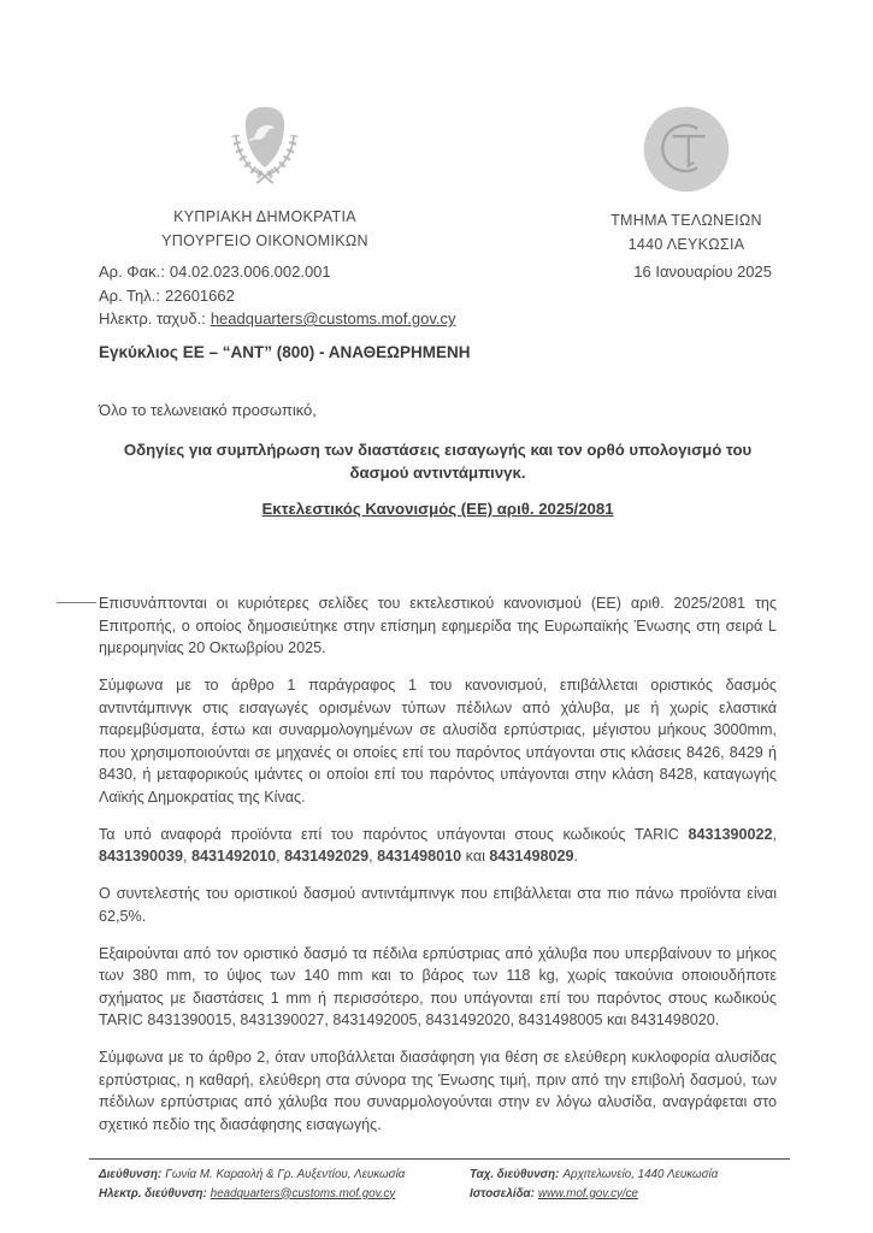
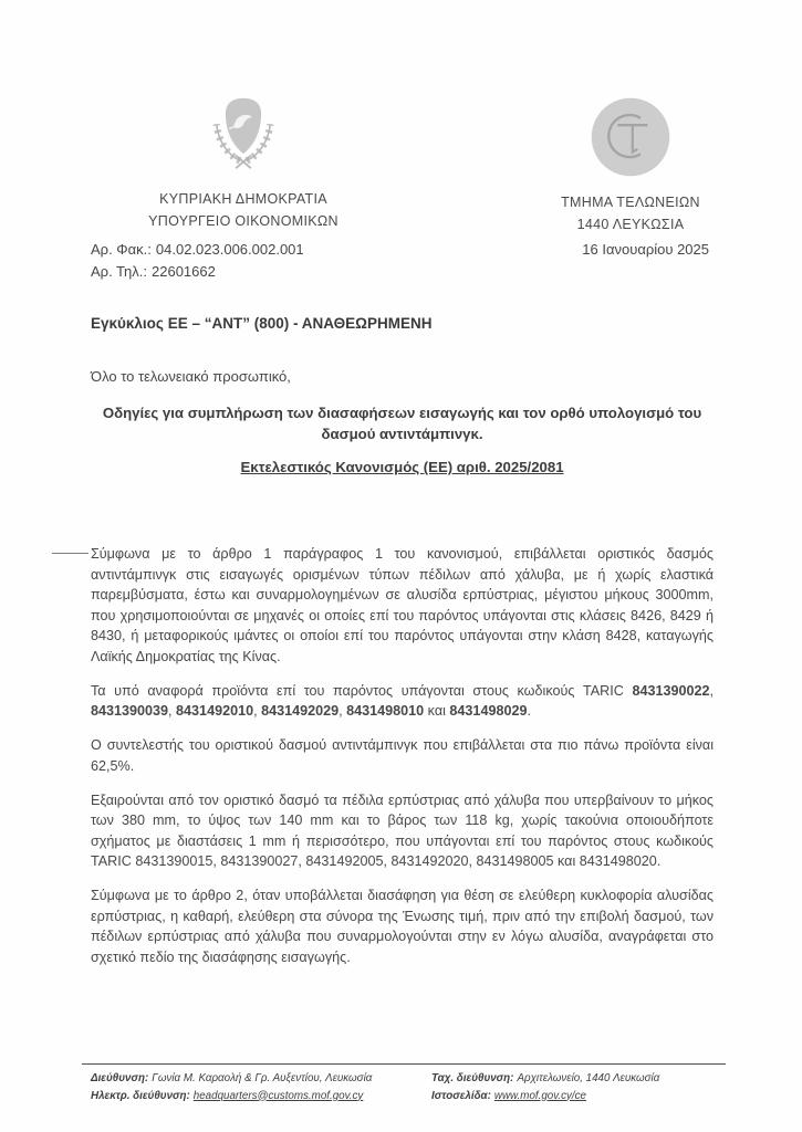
  ΚΥΠΡΙΑΚΗ ΔΗΜΟΚΡΑΤΙΑ
  ΥΠΟΥΡΓΕΙΟ ΟΙΚΟΝΟΜΙΚΩΝ
  ΤΜΗΜΑ ΤΕΛΩΝΕΙΩΝ
  1440 ΛΕΥΚΩΣΙΑ
  Αρ. Φακ.: 04.02.023.006.002.001
  Αρ. Τηλ.: 22601662
- Ηλεκτρ. ταχυδ.: headquarters@customs.mof.gov.cy
  16 Ιανουαρίου 2025
  Εγκύκλιος ΕΕ – “ΑΝΤ” (800) - ΑΝΑΘΕΩΡΗΜΕΝΗ
  Όλο το τελωνειακό προσωπικό,
- Οδηγίες για συμπλήρωση των διαστάσεις εισαγωγής και τον ορθό υπολογισμό του δασμού αντιντάμπινγκ.
+ Οδηγίες για συμπλήρωση των διασαφήσεων εισαγωγής και τον ορθό υπολογισμό του δασμού αντιντάμπινγκ.
  Εκτελεστικός Κανονισμός (ΕΕ) αριθ. 2025/2081
- Επισυνάπτονται οι κυριότερες σελίδες του εκτελεστικού κανονισμού (ΕΕ) αριθ. 2025/2081 της Επιτροπής, ο οποίος δημοσιεύτηκε στην επίσημη εφημερίδα της Ευρωπαϊκής Ένωσης στη σειρά L ημερομηνίας 20 Οκτωβρίου 2025.
  Σύμφωνα με το άρθρο 1 παράγραφος 1 του κανονισμού, επιβάλλεται οριστικός δασμός αντιντάμπινγκ στις εισαγωγές ορισμένων τύπων πέδιλων από χάλυβα, με ή χωρίς ελαστικά παρεμβύσματα, έστω και συναρμολογημένων σε αλυσίδα ερπύστριας, μέγιστου μήκους 3000mm, που χρησιμοποιούνται σε μηχανές οι οποίες επί του παρόντος υπάγονται στις κλάσεις 8426, 8429 ή 8430, ή μεταφορικούς ιμάντες οι οποίοι επί του παρόντος υπάγονται στην κλάση 8428, καταγωγής Λαϊκής Δημοκρατίας της Κίνας.
  Τα υπό αναφορά προϊόντα επί του παρόντος υπάγονται στους κωδικούς TARIC 8431390022, 8431390039, 8431492010, 8431492029, 8431498010 και 8431498029.
  Ο συντελεστής του οριστικού δασμού αντιντάμπινγκ που επιβάλλεται στα πιο πάνω προϊόντα είναι 62,5%.
  Εξαιρούνται από τον οριστικό δασμό τα πέδιλα ερπύστριας από χάλυβα που υπερβαίνουν το μήκος των 380 mm, το ύψος των 140 mm και το βάρος των 118 kg, χωρίς τακούνια οποιουδήποτε σχήματος με διαστάσεις 1 mm ή περισσότερο, που υπάγονται επί του παρόντος στους κωδικούς TARIC 8431390015, 8431390027, 8431492005, 8431492020, 8431498005 και 8431498020.
  Σύμφωνα με το άρθρο 2, όταν υποβάλλεται διασάφηση για θέση σε ελεύθερη κυκλοφορία αλυσίδας ερπύστριας, η καθαρή, ελεύθερη στα σύνορα της Ένωσης τιμή, πριν από την επιβολή δασμού, των πέδιλων ερπύστριας από χάλυβα που συναρμολογούνται στην εν λόγω αλυσίδα, αναγράφεται στο σχετικό πεδίο της διασάφησης εισαγωγής.
  Διεύθυνση: Γωνία Μ. Καραολή & Γρ. Αυξεντίου, Λευκωσία
  Ηλεκτρ. διεύθυνση: headquarters@customs.mof.gov.cy
  Ταχ. διεύθυνση: Αρχιτελωνείο, 1440 Λευκωσία
  Ιστοσελίδα: www.mof.gov.cy/ce
